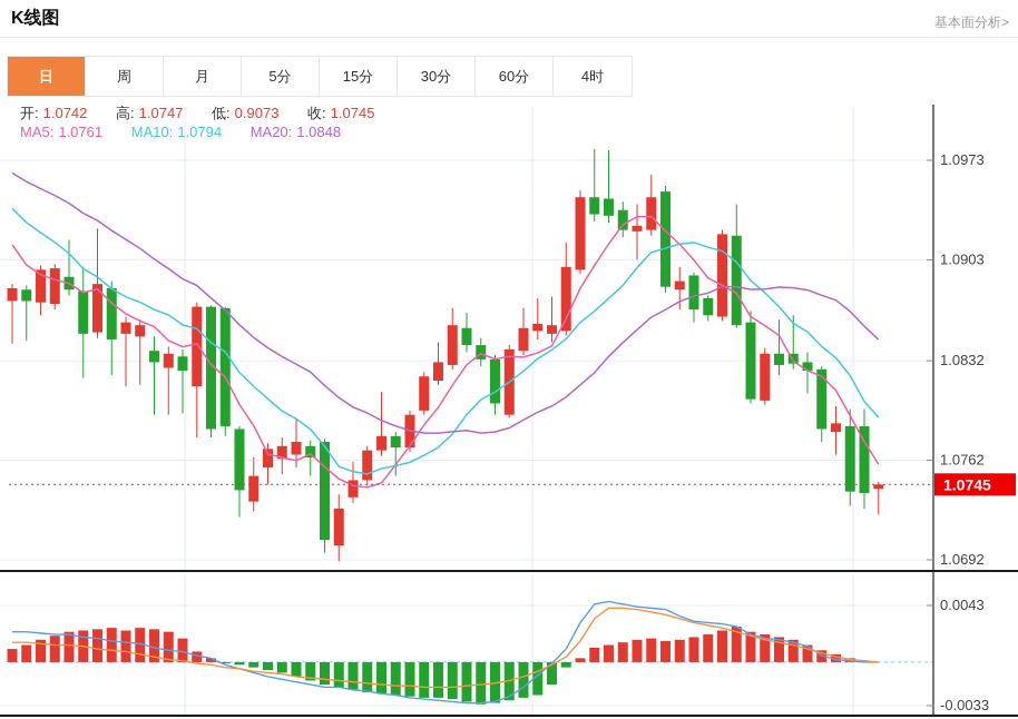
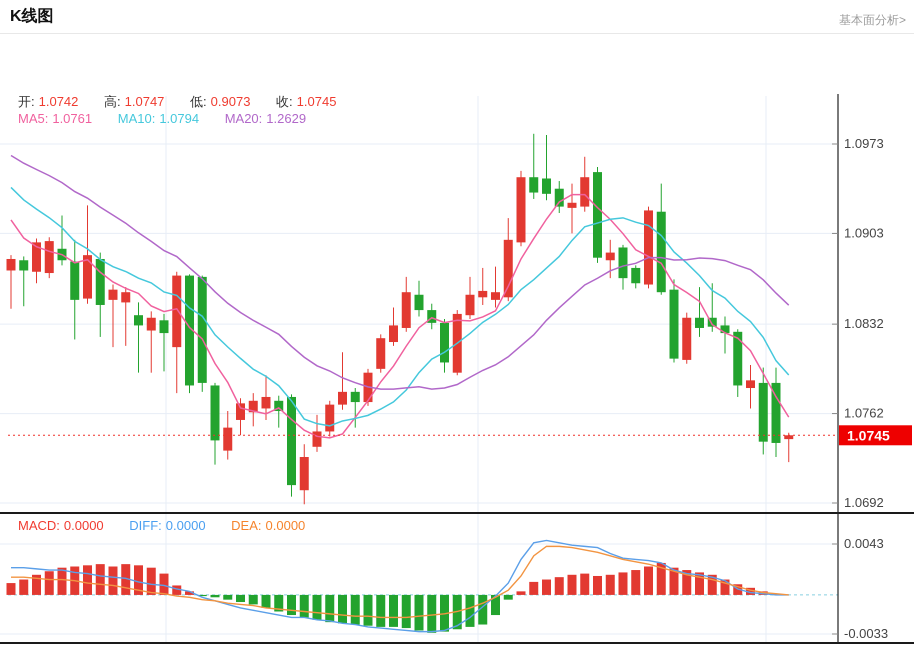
  K线图
  基本面分析>
- 日
- 周
- 月
- 5分
- 15分
- 30分
- 60分
- 4时
  1.0973
  1.0903
  1.0832
  1.0762
  1.0692
  0.0043
  -0.0033
  1.0745
  开: 1.0742 高: 1.0747 低: 0.9073 收: 1.0745
- MA5: 1.0761 MA10: 1.0794 MA20: 1.0848
+ MA5: 1.0761 MA10: 1.0794 MA20: 1.2629
+ MACD: 0.0000 DIFF: 0.0000 DEA: 0.0000
